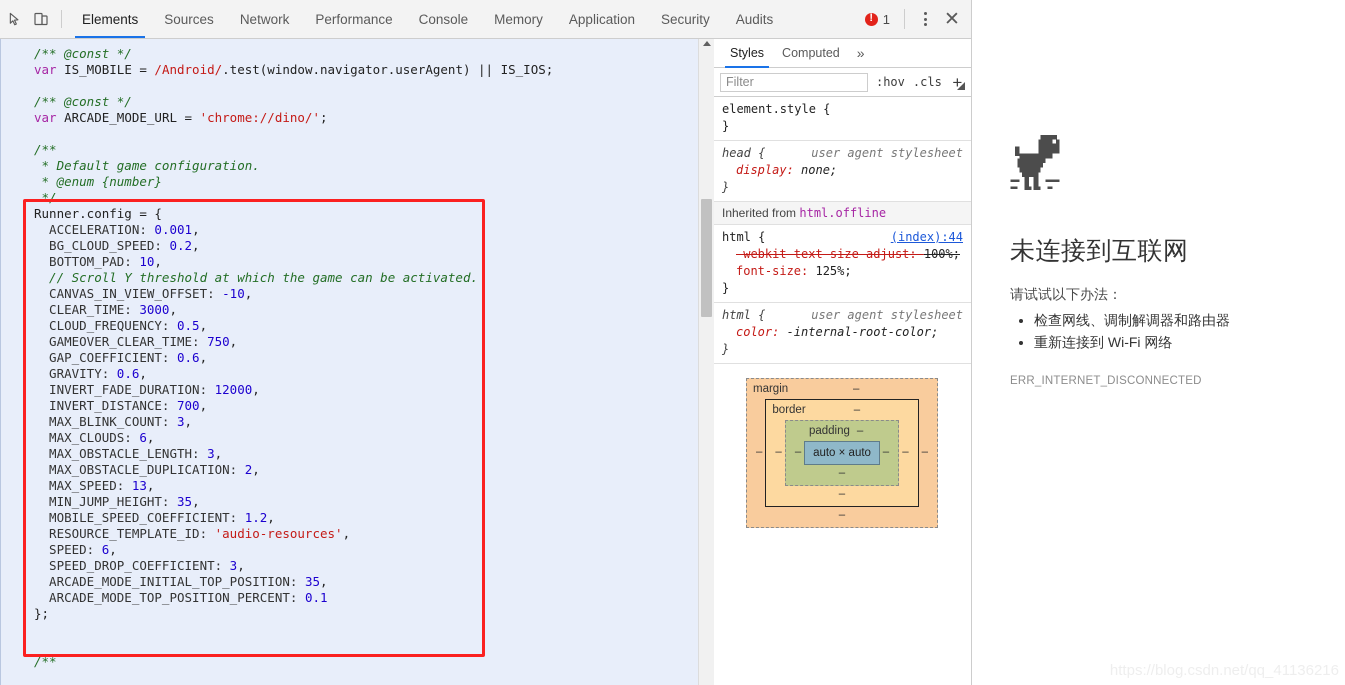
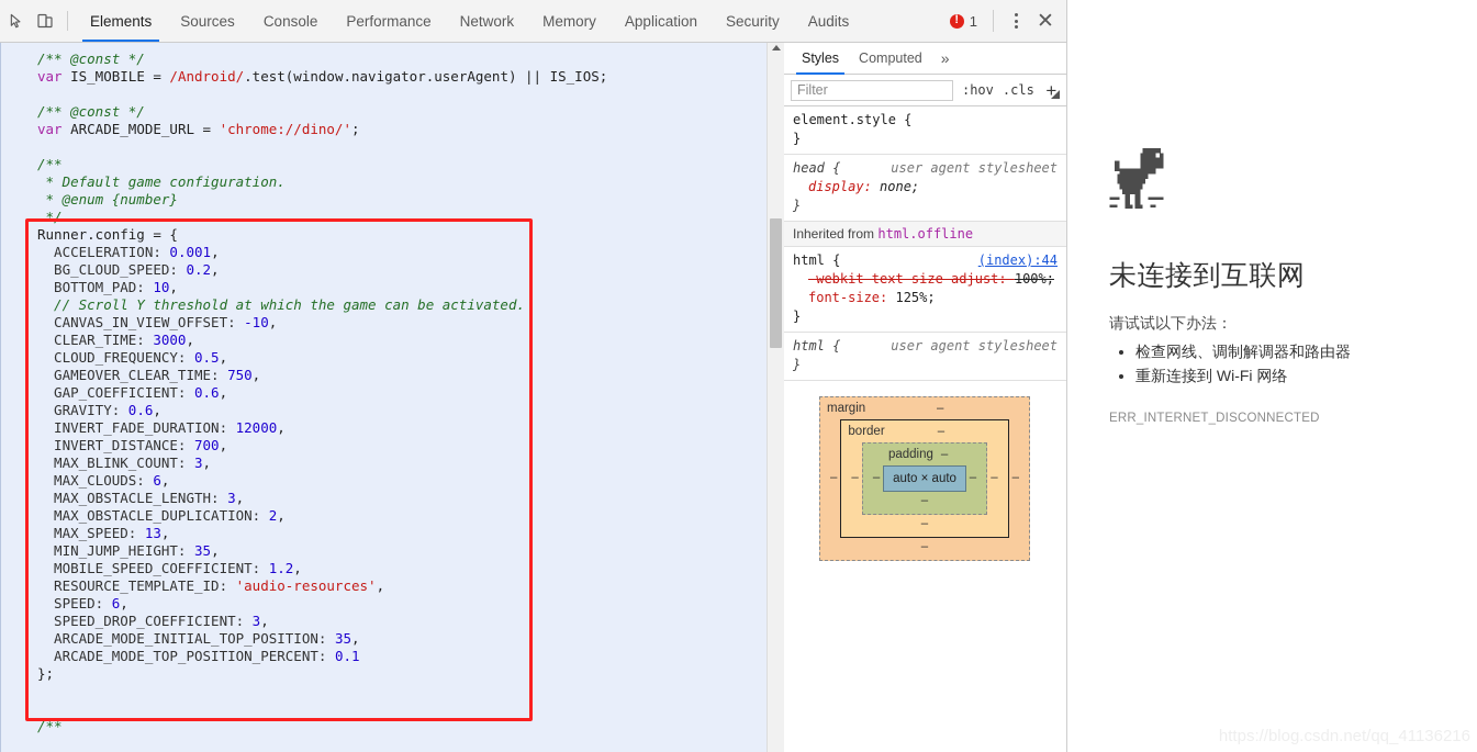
  Elements
  Sources
- Network
+ Console
  Performance
- Console
+ Network
  Memory
  Application
  Security
  Audits
  !
  1
  ✕
  /** @const */
  var IS_MOBILE = /Android/.test(window.navigator.userAgent) || IS_IOS;
  /** @const */
  var ARCADE_MODE_URL = 'chrome://dino/';
  /**
  * Default game configuration.
  * @enum {number}
  */
  Runner.config = {
  ACCELERATION: 0.001,
  BG_CLOUD_SPEED: 0.2,
  BOTTOM_PAD: 10,
  // Scroll Y threshold at which the game can be activated.
  CANVAS_IN_VIEW_OFFSET: -10,
  CLEAR_TIME: 3000,
  CLOUD_FREQUENCY: 0.5,
  GAMEOVER_CLEAR_TIME: 750,
  GAP_COEFFICIENT: 0.6,
  GRAVITY: 0.6,
  INVERT_FADE_DURATION: 12000,
  INVERT_DISTANCE: 700,
  MAX_BLINK_COUNT: 3,
  MAX_CLOUDS: 6,
  MAX_OBSTACLE_LENGTH: 3,
  MAX_OBSTACLE_DUPLICATION: 2,
  MAX_SPEED: 13,
  MIN_JUMP_HEIGHT: 35,
  MOBILE_SPEED_COEFFICIENT: 1.2,
  RESOURCE_TEMPLATE_ID: 'audio-resources',
  SPEED: 6,
  SPEED_DROP_COEFFICIENT: 3,
  ARCADE_MODE_INITIAL_TOP_POSITION: 35,
  ARCADE_MODE_TOP_POSITION_PERCENT: 0.1
  };
  /**
  Styles
  Computed
  »
  Filter
  :hov
  .cls
  +
  element.style {
  }
  head {
  user agent stylesheet
  display: none;
  }
  Inherited from html.offline
  html {
  (index):44
  -webkit-text-size-adjust: 100%;
  font-size: 125%;
  }
  html {
  user agent stylesheet
- color: -internal-root-color;
  }
  margin
  –
  –
  border
  –
  –
  padding
  –
  –
  auto × auto
  –
  –
  –
  –
  –
  –
  未连接到互联网
  请试试以下办法：
  检查网线、调制解调器和路由器
  重新连接到 Wi-Fi 网络
  ERR_INTERNET_DISCONNECTED
